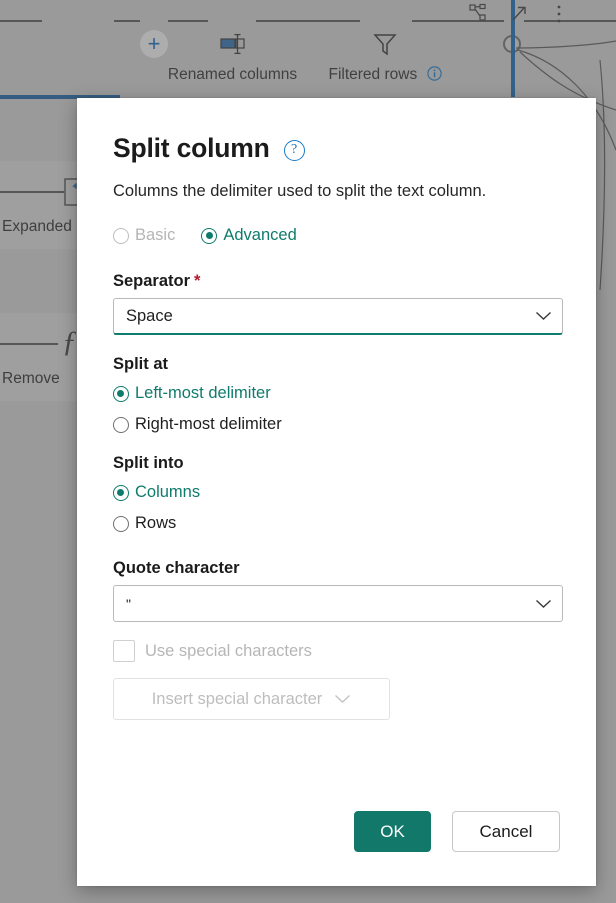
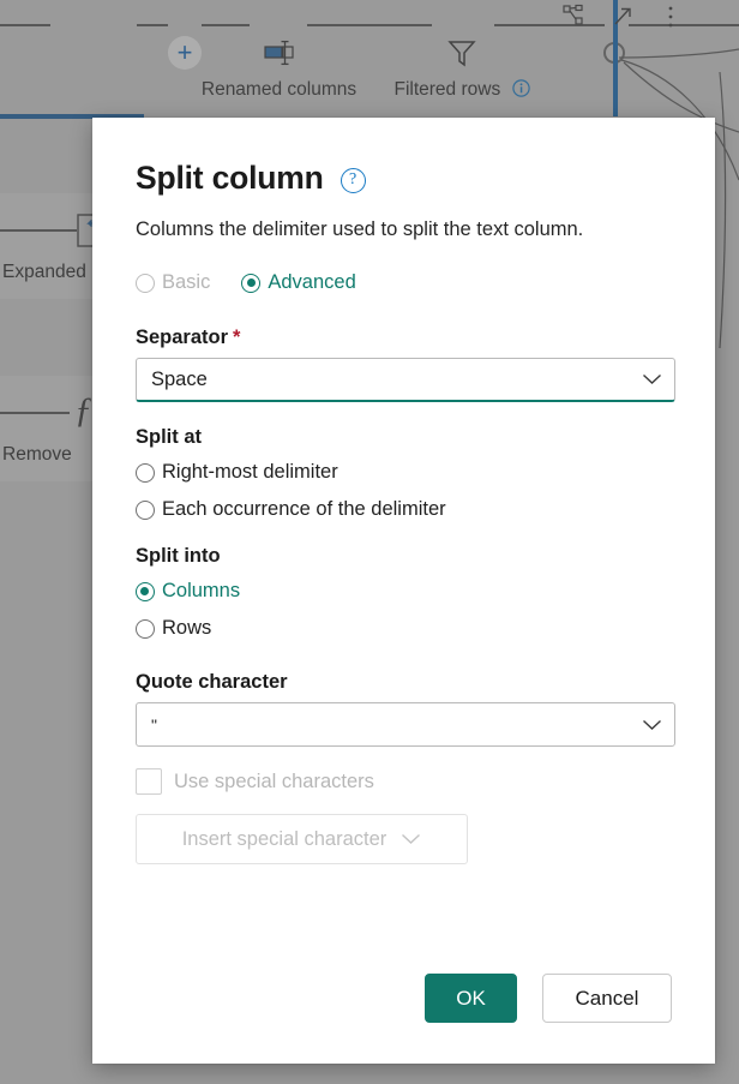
  +
  Renamed columns
  Filtered rows
  Expanded
  ƒ
  Remove
  Split column
  ?
  Columns the delimiter used to split the text column.
  Basic
  Advanced
  Separator *
  Space
  Split at
- Left-most delimiter
  Right-most delimiter
+ Each occurrence of the delimiter
  Split into
  Columns
  Rows
  Quote character
  "
  Use special characters
  Insert special character
  OK
  Cancel
